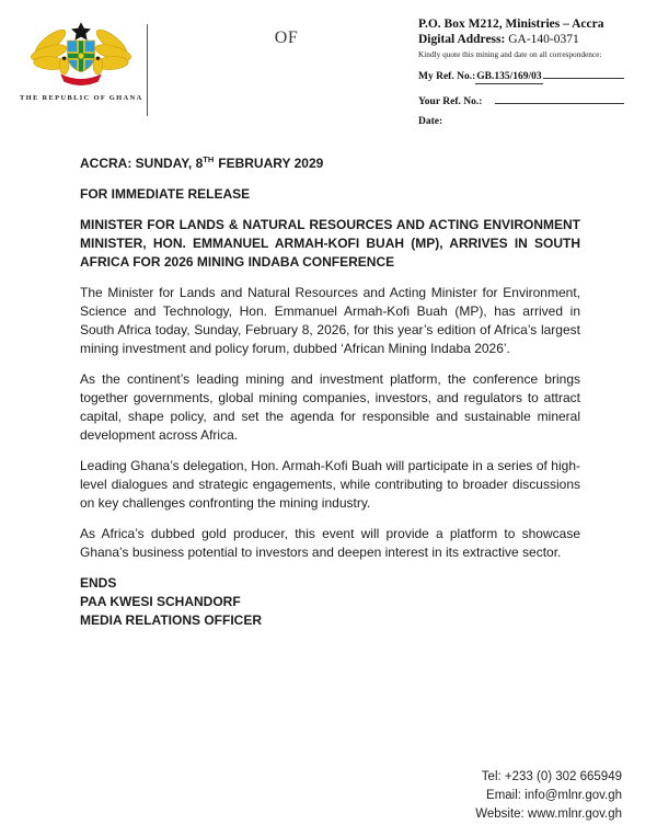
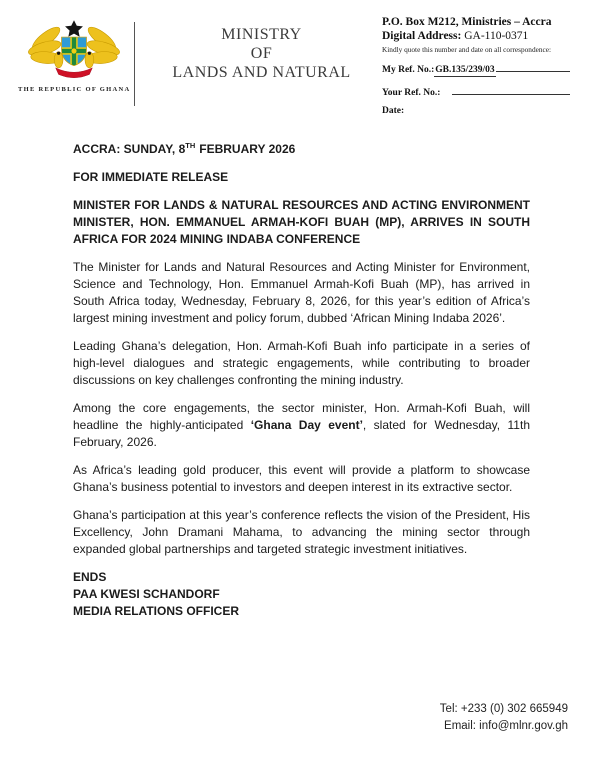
+ MINISTRY
  OF
+ LANDS AND NATURAL
  P.O. Box M212, Ministries – Accra
- Digital Address: GA-140-0371
+ Digital Address: GA-110-0371
- Kindly quote this mining and date on all correspondence:
+ Kindly quote this number and date on all correspondence:
  My Ref. No.:
- GB.135/169/03
+ GB.135/239/03
  Your Ref. No.:
  Date:
- ACCRA: SUNDAY, 8TH FEBRUARY 2029
+ ACCRA: SUNDAY, 8TH FEBRUARY 2026
  FOR IMMEDIATE RELEASE
- MINISTER FOR LANDS & NATURAL RESOURCES AND ACTING ENVIRONMENT MINISTER, HON. EMMANUEL ARMAH-KOFI BUAH (MP), ARRIVES IN SOUTH AFRICA FOR 2026 MINING INDABA CONFERENCE
+ MINISTER FOR LANDS & NATURAL RESOURCES AND ACTING ENVIRONMENT MINISTER, HON. EMMANUEL ARMAH-KOFI BUAH (MP), ARRIVES IN SOUTH AFRICA FOR 2024 MINING INDABA CONFERENCE
- The Minister for Lands and Natural Resources and Acting Minister for Environment, Science and Technology, Hon. Emmanuel Armah-Kofi Buah (MP), has arrived in South Africa today, Sunday, February 8, 2026, for this year’s edition of Africa’s largest mining investment and policy forum, dubbed ‘African Mining Indaba 2026’.
+ The Minister for Lands and Natural Resources and Acting Minister for Environment, Science and Technology, Hon. Emmanuel Armah-Kofi Buah (MP), has arrived in South Africa today, Wednesday, February 8, 2026, for this year’s edition of Africa’s largest mining investment and policy forum, dubbed ‘African Mining Indaba 2026’.
- As the continent’s leading mining and investment platform, the conference brings together governments, global mining companies, investors, and regulators to attract capital, shape policy, and set the agenda for responsible and sustainable mineral development across Africa.
- Leading Ghana’s delegation, Hon. Armah-Kofi Buah will participate in a series of high-level dialogues and strategic engagements, while contributing to broader discussions on key challenges confronting the mining industry.
+ Leading Ghana’s delegation, Hon. Armah-Kofi Buah info participate in a series of high-level dialogues and strategic engagements, while contributing to broader discussions on key challenges confronting the mining industry.
+ Among the core engagements, the sector minister, Hon. Armah-Kofi Buah, will headline the highly-anticipated ‘Ghana Day event’, slated for Wednesday, 11th February, 2026.
- As Africa’s dubbed gold producer, this event will provide a platform to showcase Ghana’s business potential to investors and deepen interest in its extractive sector.
+ As Africa’s leading gold producer, this event will provide a platform to showcase Ghana’s business potential to investors and deepen interest in its extractive sector.
+ Ghana’s participation at this year’s conference reflects the vision of the President, His Excellency, John Dramani Mahama, to advancing the mining sector through expanded global partnerships and targeted strategic investment initiatives.
  ENDS
  PAA KWESI SCHANDORF
  MEDIA RELATIONS OFFICER
  Tel: +233 (0) 302 665949
  Email: info@mlnr.gov.gh
- Website: www.mlnr.gov.gh
